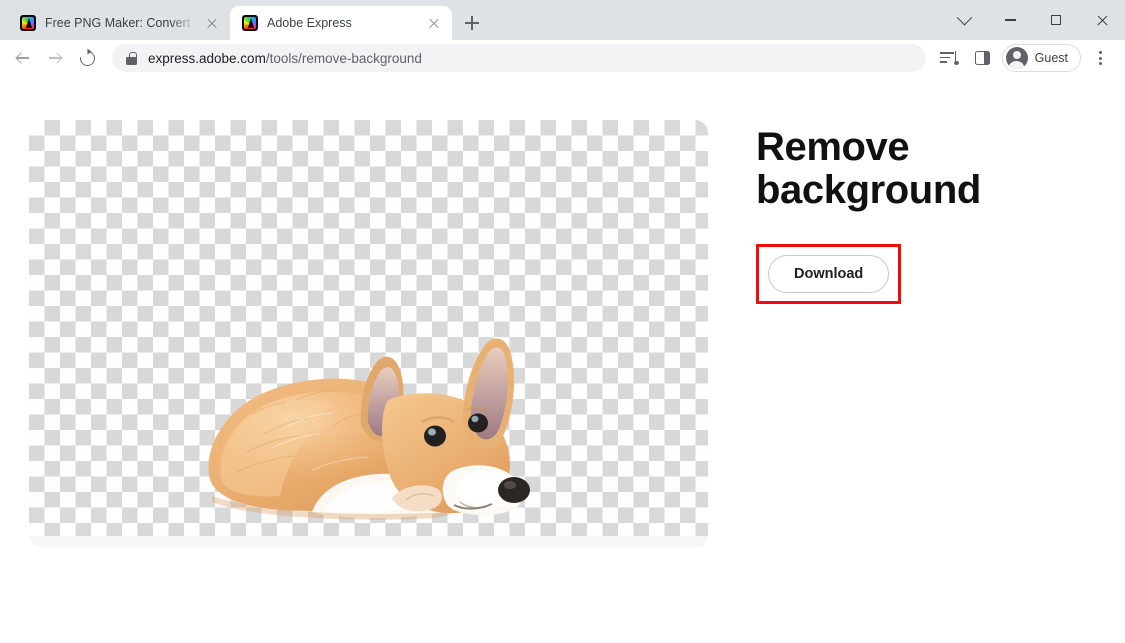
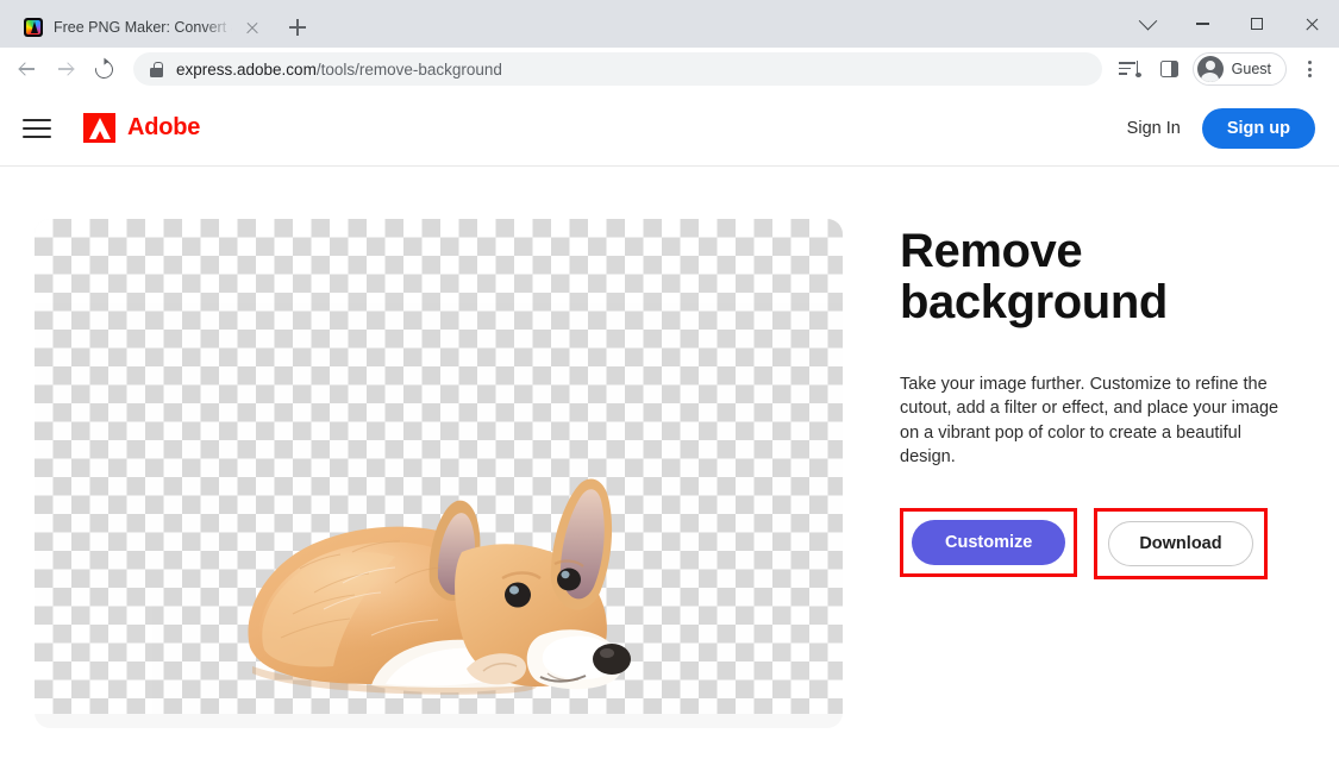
  Free PNG Maker: Convert
- Adobe Express
  express.adobe.com/tools/remove-background
  Guest
+ Adobe
+ Sign In
+ Sign up
  Remove background
+ Take your image further. Customize to refine the cutout, add a filter or effect, and place your image on a vibrant pop of color to create a beautiful design.
+ Customize
  Download
